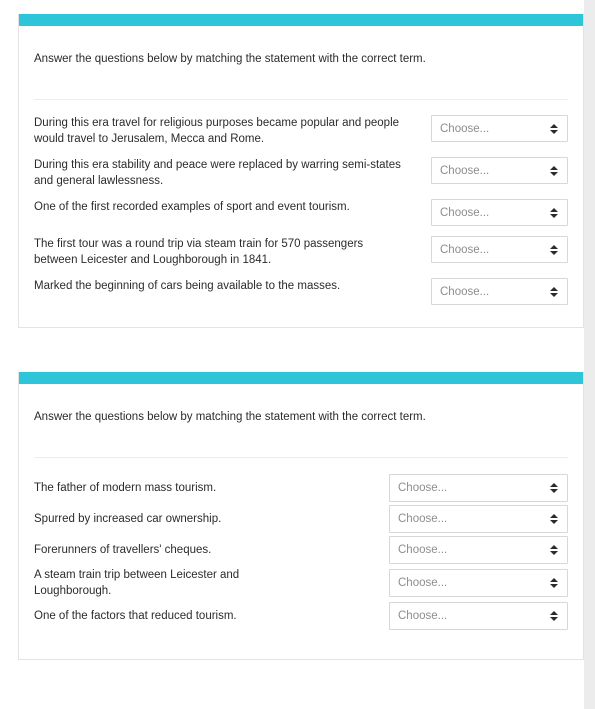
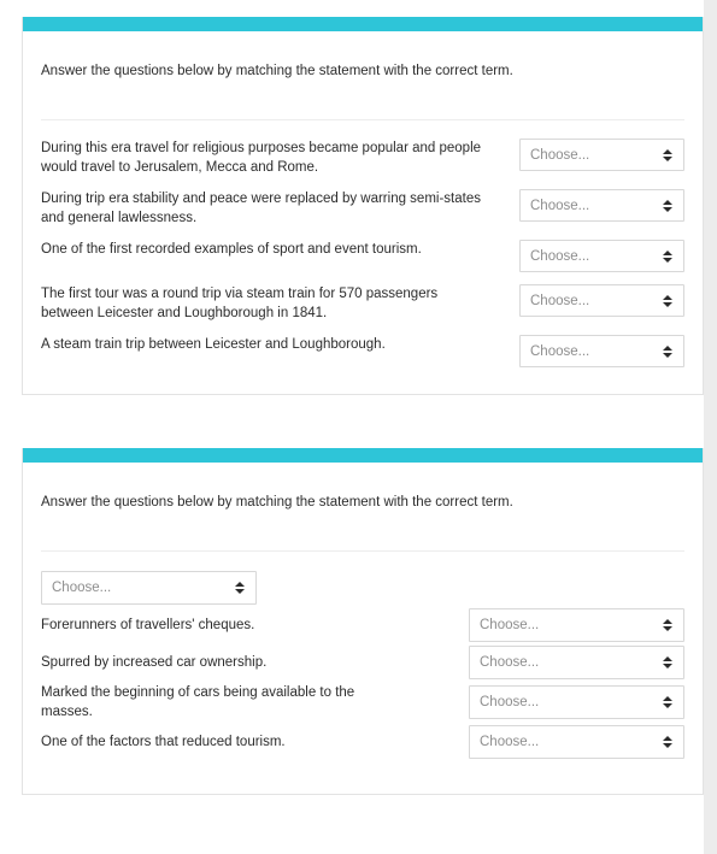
  Answer the questions below by matching the statement with the correct term.
  During this era travel for religious purposes became popular and people would travel to Jerusalem, Mecca and Rome.
  Choose...
- During this era stability and peace were replaced by warring semi-states and general lawlessness.
+ During trip era stability and peace were replaced by warring semi-states and general lawlessness.
  Choose...
  One of the first recorded examples of sport and event tourism.
  Choose...
  The first tour was a round trip via steam train for 570 passengers between Leicester and Loughborough in 1841.
  Choose...
- Marked the beginning of cars being available to the masses.
+ A steam train trip between Leicester and Loughborough.
  Choose...
  Answer the questions below by matching the statement with the correct term.
- The father of modern mass tourism.
  Choose...
- Spurred by increased car ownership.
+ Forerunners of travellers' cheques.
  Choose...
- Forerunners of travellers' cheques.
+ Spurred by increased car ownership.
  Choose...
- A steam train trip between Leicester and Loughborough.
+ Marked the beginning of cars being available to the masses.
  Choose...
  One of the factors that reduced tourism.
  Choose...
